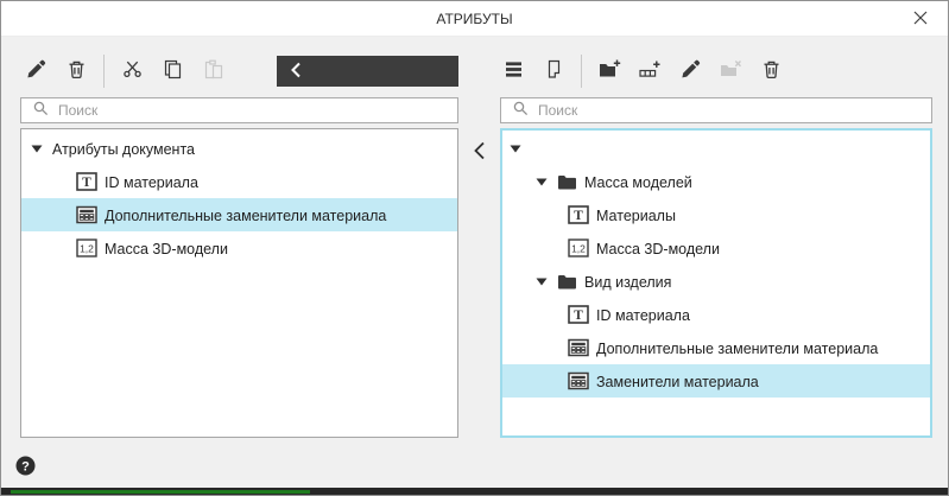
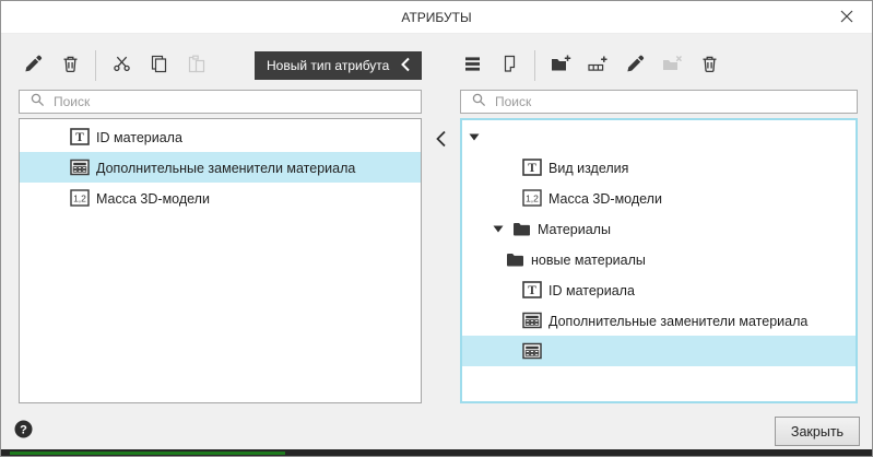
  АТРИБУТЫ
+ Новый тип атрибута
  Поиск
  Поиск
- Атрибуты документа
  T
  ID материала
  Дополнительные заменители материала
  1,2
  Масса 3D-модели
- Масса моделей
  T
- Материалы
+ Вид изделия
  1,2
  Масса 3D-модели
- Вид изделия
+ Материалы
+ новые материалы
  T
  ID материала
  Дополнительные заменители материала
- Заменители материала
  ?
+ Закрыть
